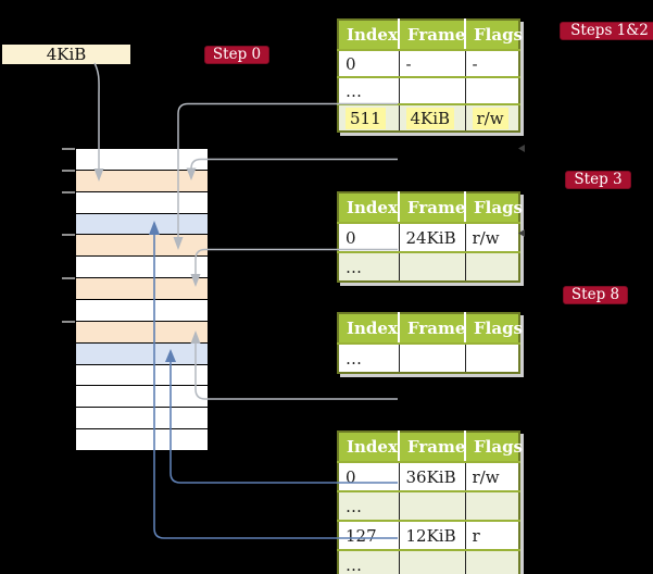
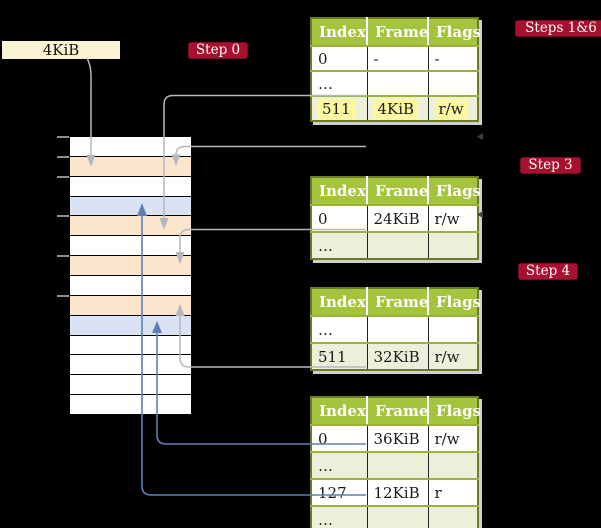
  4KiB
  Step 0
- Steps 1&2
+ Steps 1&6
  Step 3
- Step 8
+ Step 4
  Index	Frame	Flags
  0	-	-
  …
  511	4KiB	r/w
  Index	Frame	Flags
  0	24KiB	r/w
  …
  Index	Frame	Flags
  …
+ 511	32KiB	r/w
  Index	Frame	Flags
  0	36KiB	r/w
  …
  127	12KiB	r
  …
